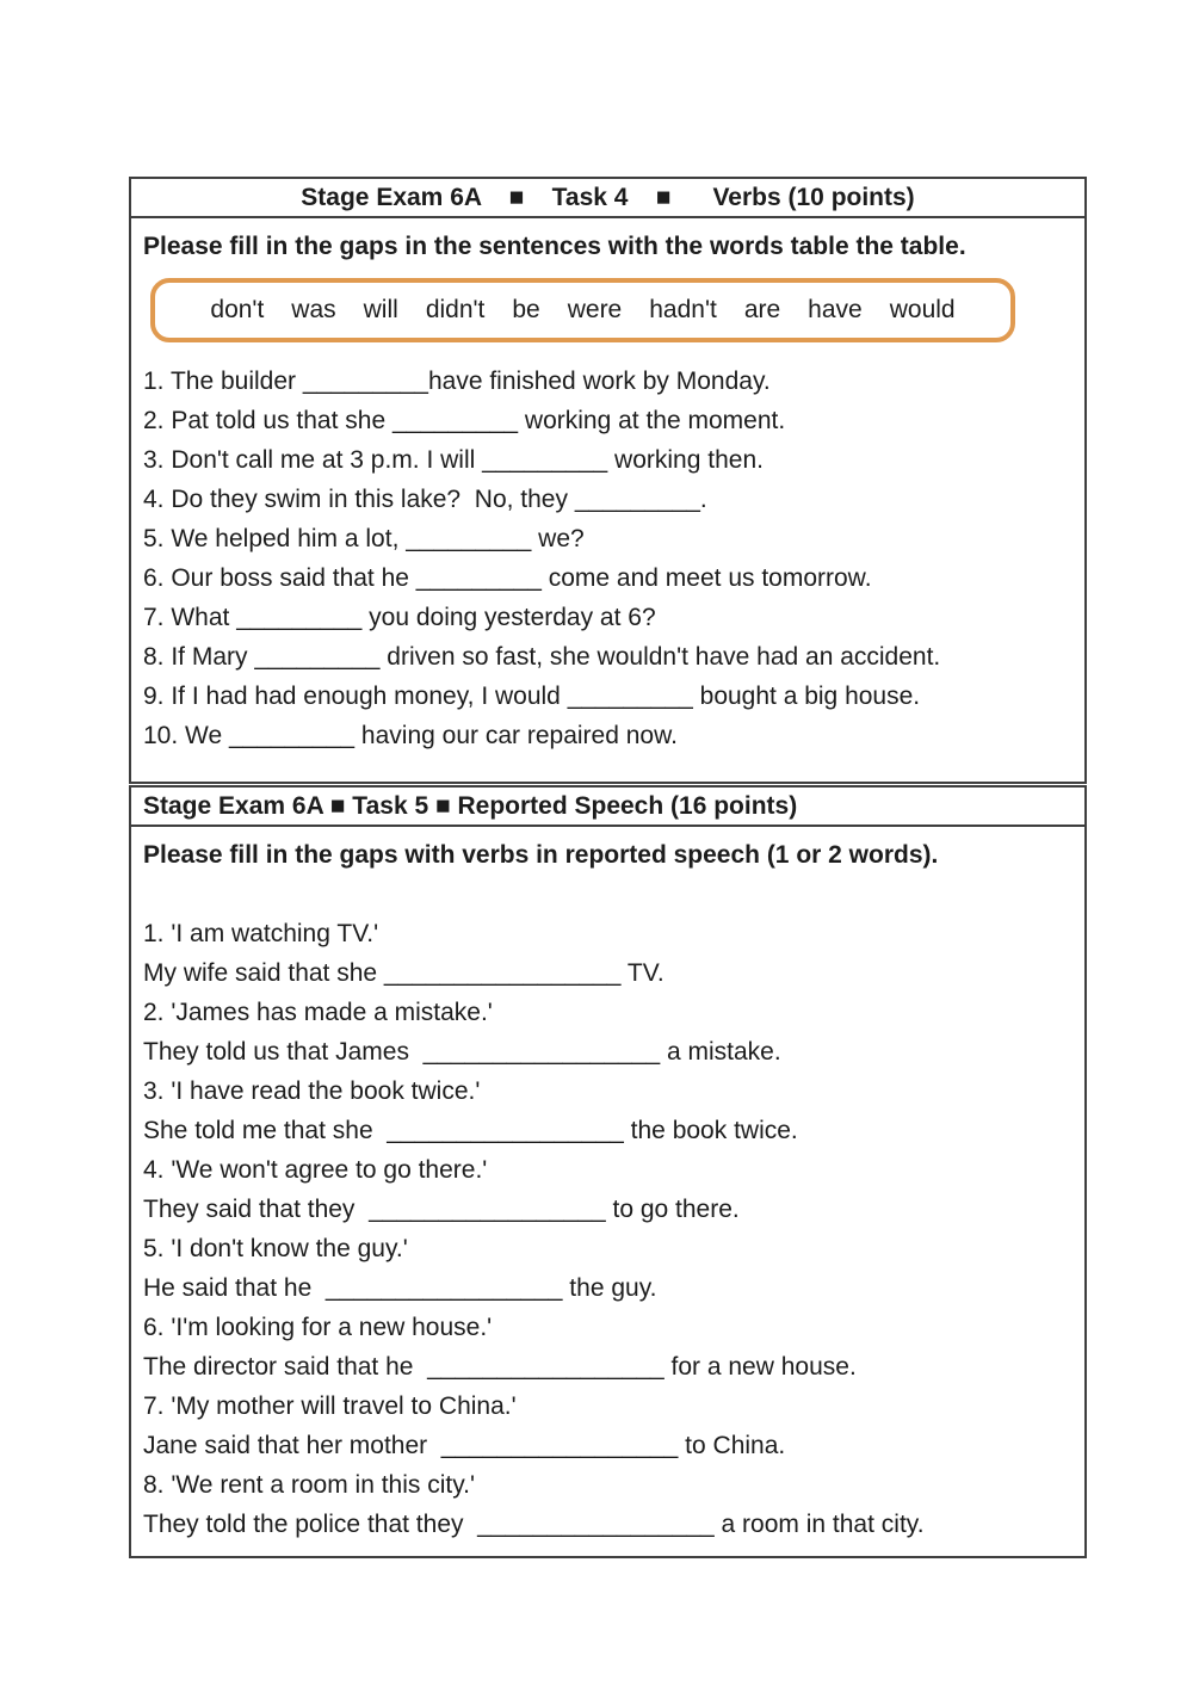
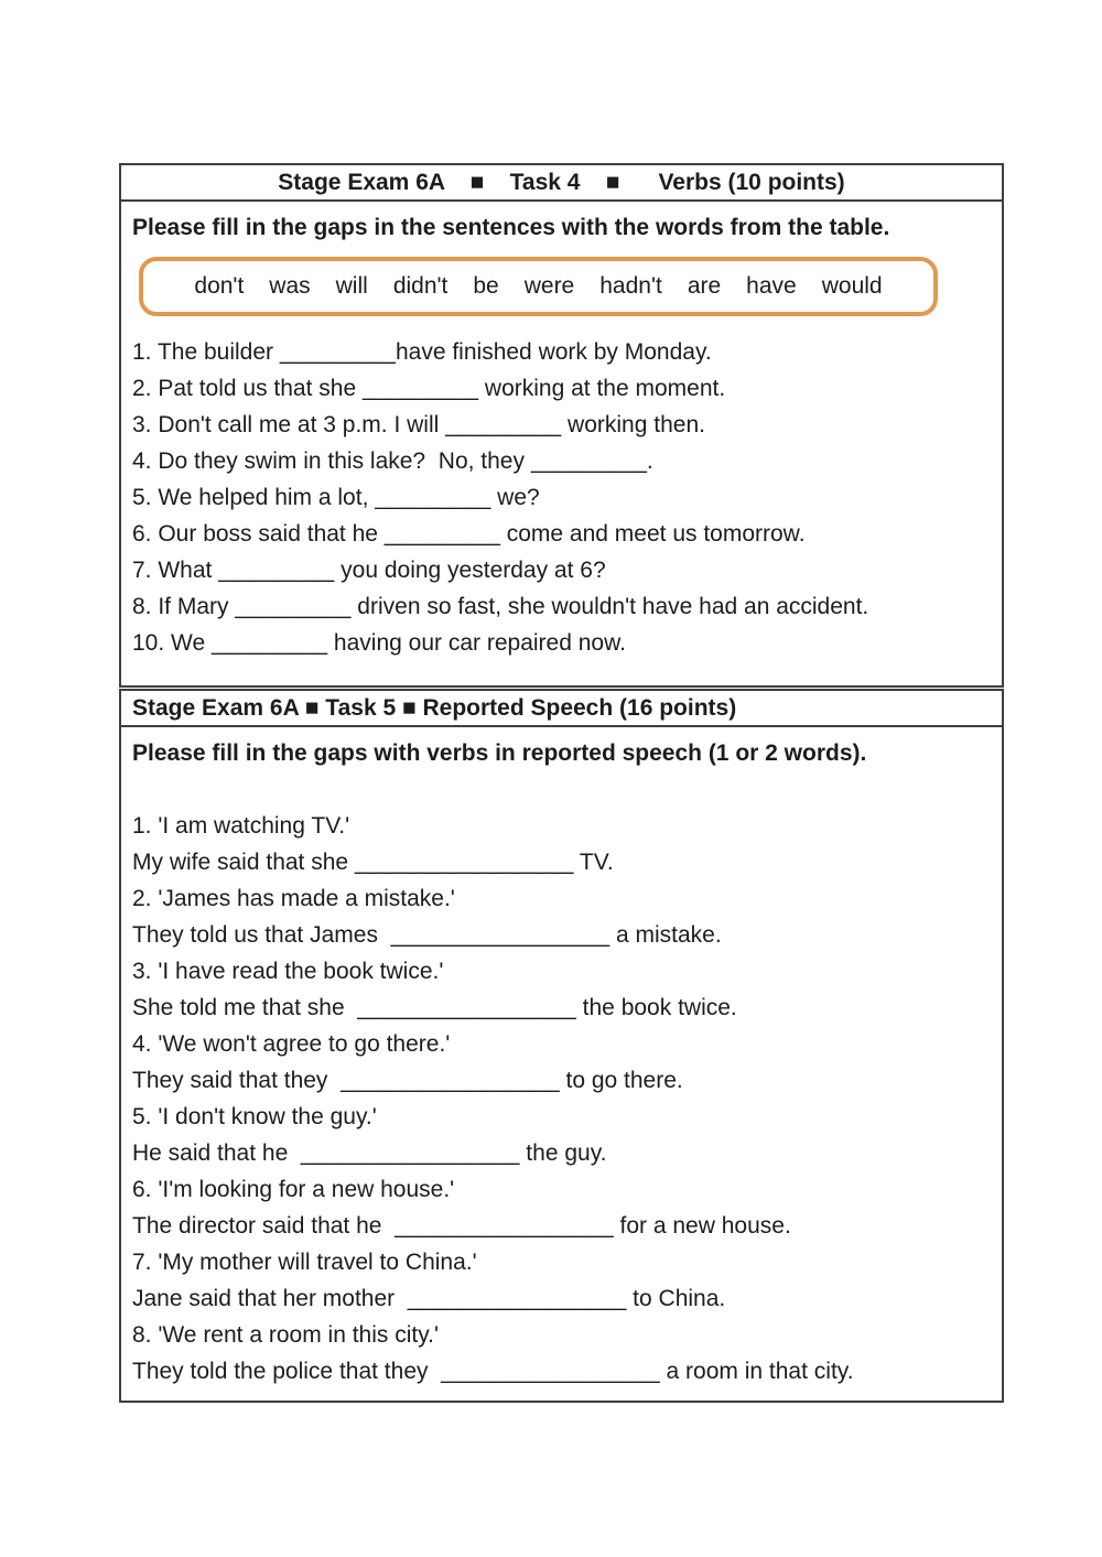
  Stage Exam 6A ■ Task 4 ■ Verbs (10 points)
- Please fill in the gaps in the sentences with the words table the table.
+ Please fill in the gaps in the sentences with the words from the table.
  don't
  was
  will
  didn't
  be
  were
  hadn't
  are
  have
  would
  1. The builder _________have finished work by Monday.
  2. Pat told us that she _________ working at the moment.
  3. Don't call me at 3 p.m. I will _________ working then.
  4. Do they swim in this lake? No, they _________.
  5. We helped him a lot, _________ we?
  6. Our boss said that he _________ come and meet us tomorrow.
  7. What _________ you doing yesterday at 6?
  8. If Mary _________ driven so fast, she wouldn't have had an accident.
- 9. If I had had enough money, I would _________ bought a big house.
  10. We _________ having our car repaired now.
  Stage Exam 6A ■ Task 5 ■ Reported Speech (16 points)
  Please fill in the gaps with verbs in reported speech (1 or 2 words).
  1. 'I am watching TV.'
  My wife said that she _________________ TV.
  2. 'James has made a mistake.'
  They told us that James _________________ a mistake.
  3. 'I have read the book twice.'
  She told me that she _________________ the book twice.
  4. 'We won't agree to go there.'
  They said that they _________________ to go there.
  5. 'I don't know the guy.'
  He said that he _________________ the guy.
  6. 'I'm looking for a new house.'
  The director said that he _________________ for a new house.
  7. 'My mother will travel to China.'
  Jane said that her mother _________________ to China.
  8. 'We rent a room in this city.'
  They told the police that they _________________ a room in that city.
